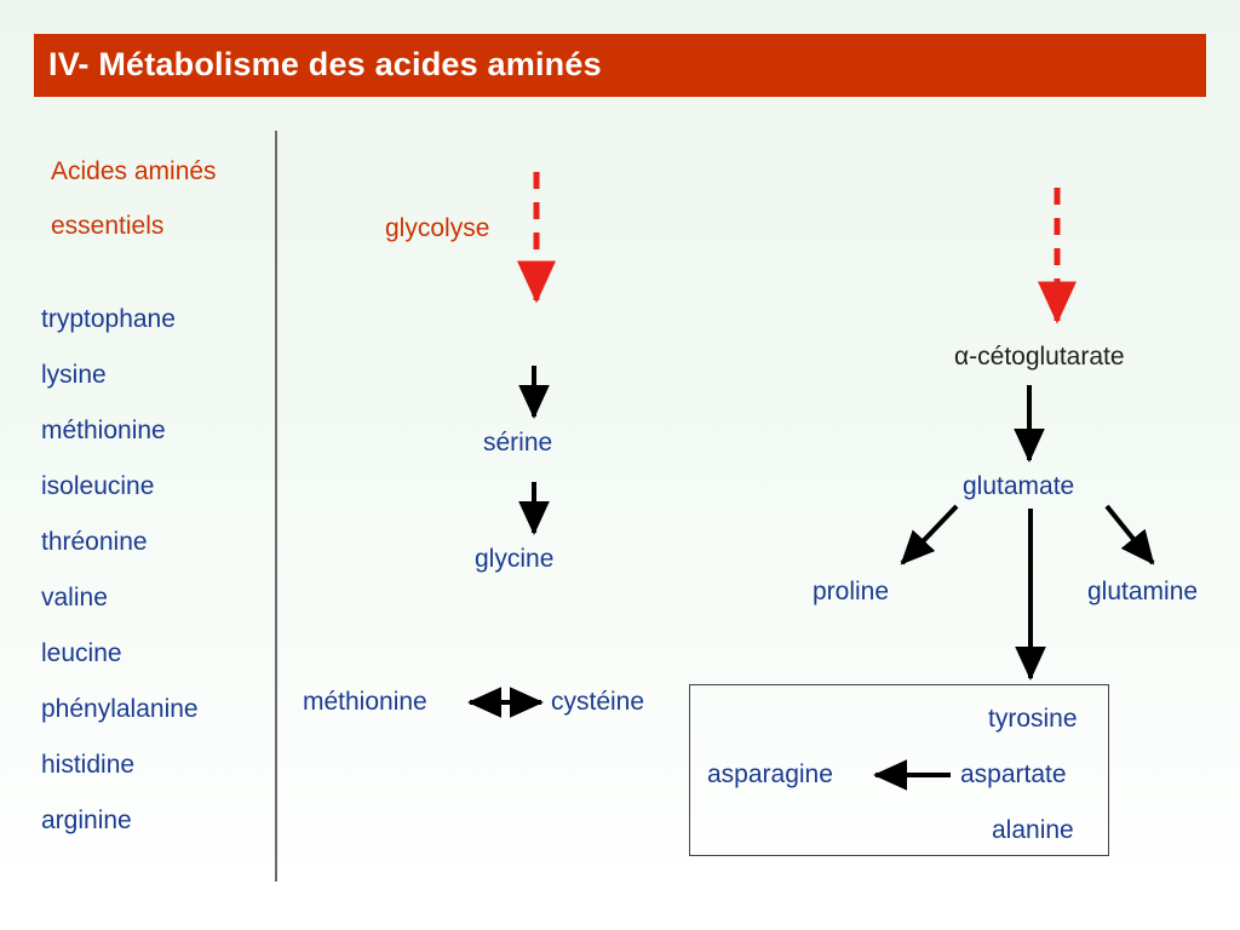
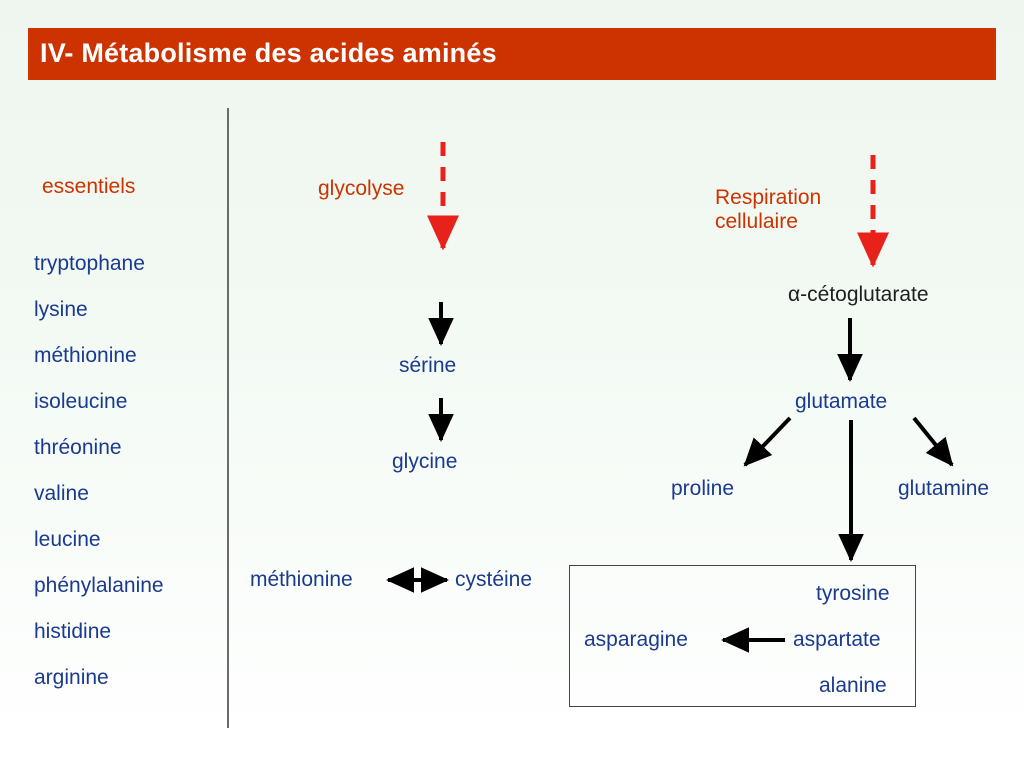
  IV- Métabolisme des acides aminés
- Acides aminés
  essentiels
  tryptophane
  lysine
  méthionine
  isoleucine
  thréonine
  valine
  leucine
  phénylalanine
  histidine
  arginine
  glycolyse
+ Respiration
+ cellulaire
  sérine
  glycine
  α-cétoglutarate
  glutamate
  proline
  glutamine
  méthionine
  cystéine
  tyrosine
  asparagine
  aspartate
  alanine
